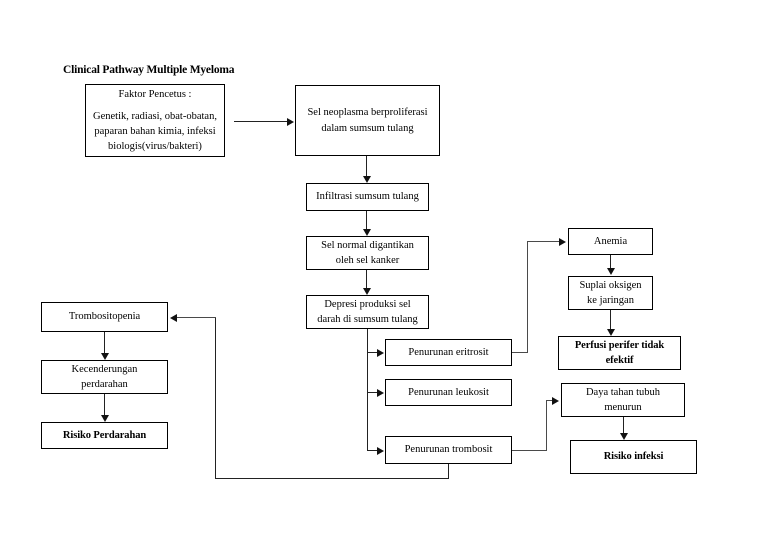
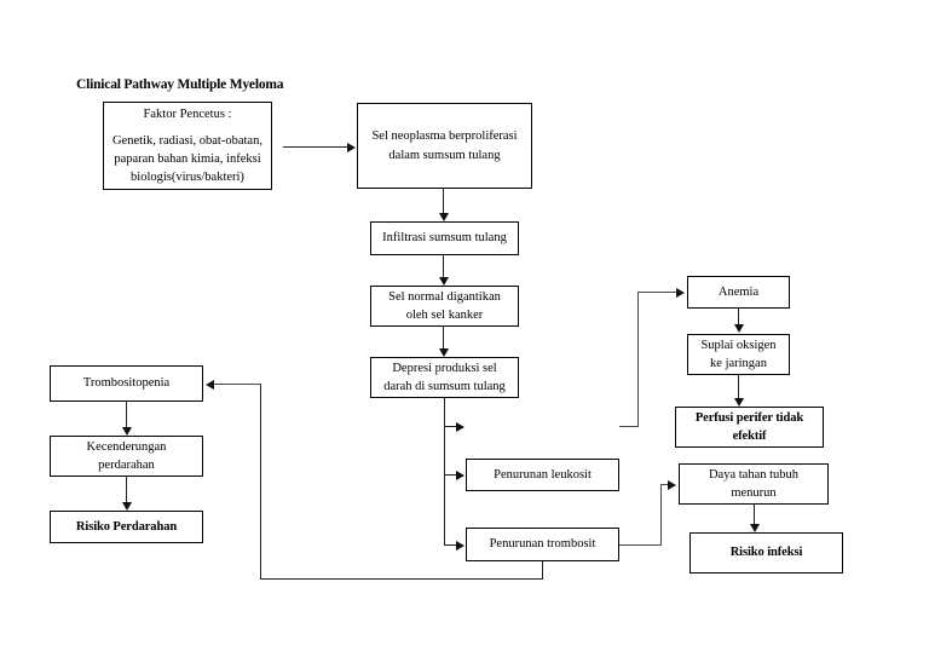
  Clinical Pathway Multiple Myeloma
  Faktor Pencetus :
  Genetik, radiasi, obat-obatan,
  paparan bahan kimia, infeksi
  biologis(virus/bakteri)
  Sel neoplasma berproliferasi
  dalam sumsum tulang
  Infiltrasi sumsum tulang
  Sel normal digantikan
  oleh sel kanker
  Depresi produksi sel
  darah di sumsum tulang
- Penurunan eritrosit
  Penurunan leukosit
  Penurunan trombosit
  Anemia
  Suplai oksigen
  ke jaringan
  Perfusi perifer tidak
  efektif
  Daya tahan tubuh
  menurun
  Risiko infeksi
  Trombositopenia
  Kecenderungan
  perdarahan
  Risiko Perdarahan
